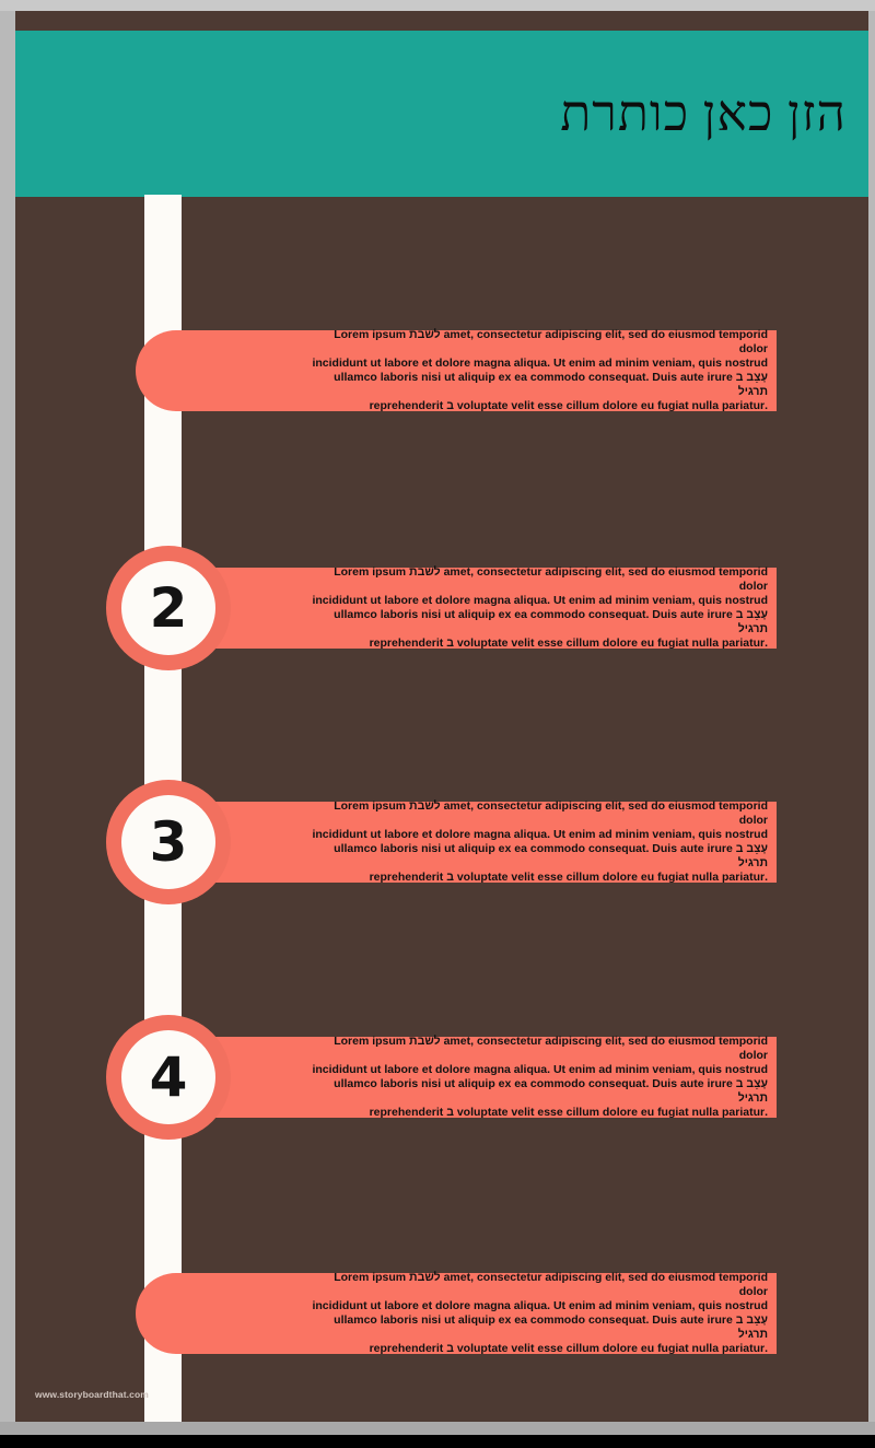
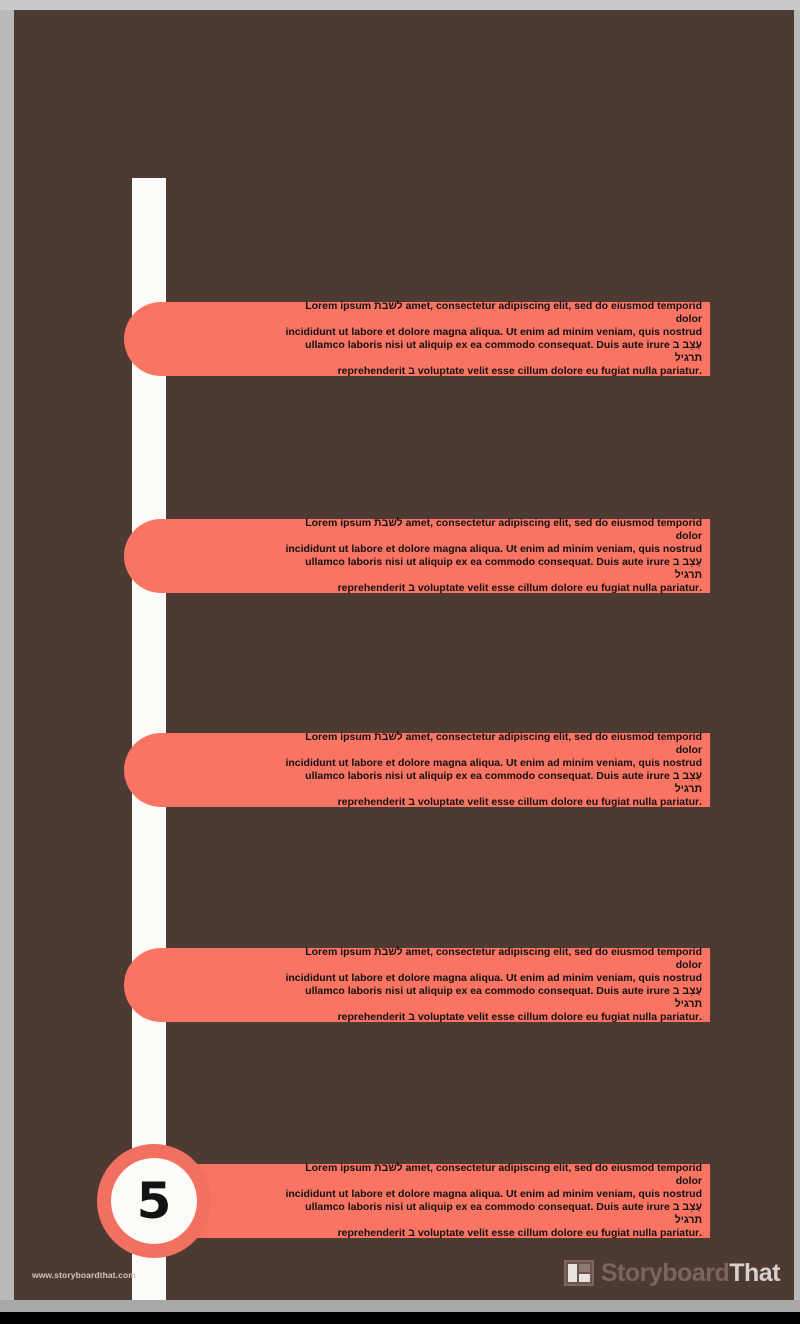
- הזן כאן כותרת
  amet, consectetur adipiscing elit, sed do eiusmod temporid לשבת Lorem ipsum dolor
  incididunt ut labore et dolore magna aliqua. Ut enim ad minim veniam, quis nostrud
  עָצֵב ב ullamco laboris nisi ut aliquip ex ea commodo consequat. Duis aute irure תרגיל
  .voluptate velit esse cillum dolore eu fugiat nulla pariatur ב reprehenderit
  amet, consectetur adipiscing elit, sed do eiusmod temporid לשבת Lorem ipsum dolor
  incididunt ut labore et dolore magna aliqua. Ut enim ad minim veniam, quis nostrud
  עָצֵב ב ullamco laboris nisi ut aliquip ex ea commodo consequat. Duis aute irure תרגיל
  .voluptate velit esse cillum dolore eu fugiat nulla pariatur ב reprehenderit
- 2
  amet, consectetur adipiscing elit, sed do eiusmod temporid לשבת Lorem ipsum dolor
  incididunt ut labore et dolore magna aliqua. Ut enim ad minim veniam, quis nostrud
  עָצֵב ב ullamco laboris nisi ut aliquip ex ea commodo consequat. Duis aute irure תרגיל
  .voluptate velit esse cillum dolore eu fugiat nulla pariatur ב reprehenderit
- 3
  amet, consectetur adipiscing elit, sed do eiusmod temporid לשבת Lorem ipsum dolor
  incididunt ut labore et dolore magna aliqua. Ut enim ad minim veniam, quis nostrud
  עָצֵב ב ullamco laboris nisi ut aliquip ex ea commodo consequat. Duis aute irure תרגיל
  .voluptate velit esse cillum dolore eu fugiat nulla pariatur ב reprehenderit
- 4
  amet, consectetur adipiscing elit, sed do eiusmod temporid לשבת Lorem ipsum dolor
  incididunt ut labore et dolore magna aliqua. Ut enim ad minim veniam, quis nostrud
  עָצֵב ב ullamco laboris nisi ut aliquip ex ea commodo consequat. Duis aute irure תרגיל
  .voluptate velit esse cillum dolore eu fugiat nulla pariatur ב reprehenderit
+ 5
  www.storyboardthat.com
+ StoryboardThat
